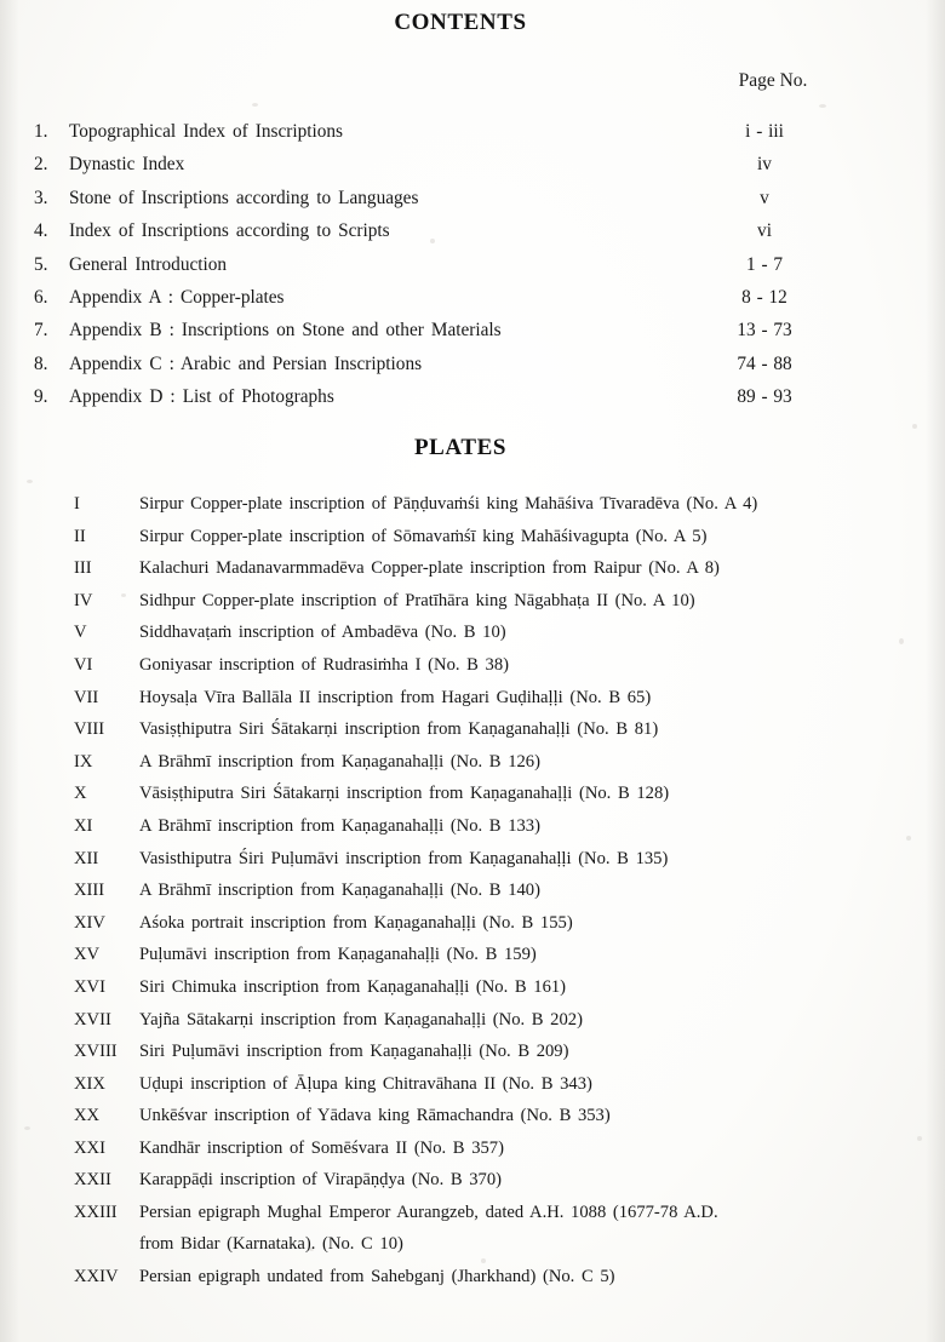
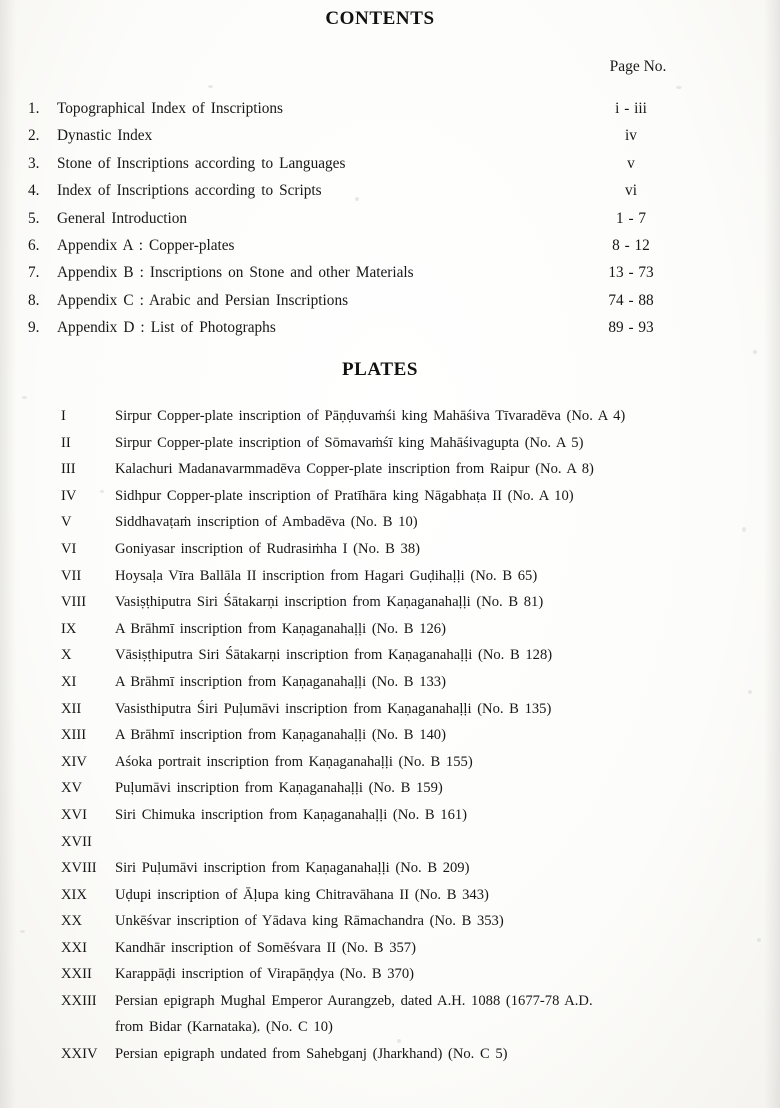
  CONTENTS
  Page No.
  1.
  Topographical Index of Inscriptions
  i - iii
  2.
  Dynastic Index
  iv
  3.
  Stone of Inscriptions according to Languages
  v
  4.
  Index of Inscriptions according to Scripts
  vi
  5.
  General Introduction
  1 - 7
  6.
  Appendix A : Copper-plates
  8 - 12
  7.
  Appendix B : Inscriptions on Stone and other Materials
  13 - 73
  8.
  Appendix C : Arabic and Persian Inscriptions
  74 - 88
  9.
  Appendix D : List of Photographs
  89 - 93
  PLATES
  I
  Sirpur Copper-plate inscription of Pāṇḍuvaṁśi king Mahāśiva Tīvaradēva (No. A 4)
  II
  Sirpur Copper-plate inscription of Sōmavaṁśī king Mahāśivagupta (No. A 5)
  III
  Kalachuri Madanavarmmadēva Copper-plate inscription from Raipur (No. A 8)
  IV
  Sidhpur Copper-plate inscription of Pratīhāra king Nāgabhaṭa II (No. A 10)
  V
  Siddhavaṭaṁ inscription of Ambadēva (No. B 10)
  VI
  Goniyasar inscription of Rudrasiṁha I (No. B 38)
  VII
  Hoysaḷa Vīra Ballāla II inscription from Hagari Guḍihaḷḷi (No. B 65)
  VIII
  Vasiṣṭhiputra Siri Śātakarṇi inscription from Kaṇaganahaḷḷi (No. B 81)
  IX
  A Brāhmī inscription from Kaṇaganahaḷḷi (No. B 126)
  X
  Vāsiṣṭhiputra Siri Śātakarṇi inscription from Kaṇaganahaḷḷi (No. B 128)
  XI
  A Brāhmī inscription from Kaṇaganahaḷḷi (No. B 133)
  XII
  Vasisthiputra Śiri Puḷumāvi inscription from Kaṇaganahaḷḷi (No. B 135)
  XIII
  A Brāhmī inscription from Kaṇaganahaḷḷi (No. B 140)
  XIV
  Aśoka portrait inscription from Kaṇaganahaḷḷi (No. B 155)
  XV
  Puḷumāvi inscription from Kaṇaganahaḷḷi (No. B 159)
  XVI
  Siri Chimuka inscription from Kaṇaganahaḷḷi (No. B 161)
  XVII
- Yajña Sātakarṇi inscription from Kaṇaganahaḷḷi (No. B 202)
  XVIII
  Siri Puḷumāvi inscription from Kaṇaganahaḷḷi (No. B 209)
  XIX
  Uḍupi inscription of Āḷupa king Chitravāhana II (No. B 343)
  XX
  Unkēśvar inscription of Yādava king Rāmachandra (No. B 353)
  XXI
  Kandhār inscription of Somēśvara II (No. B 357)
  XXII
  Karappāḍi inscription of Virapāṇḍya (No. B 370)
  XXIII
  Persian epigraph Mughal Emperor Aurangzeb, dated A.H. 1088 (1677-78 A.D.
  from Bidar (Karnataka). (No. C 10)
  XXIV
  Persian epigraph undated from Sahebganj (Jharkhand) (No. C 5)
